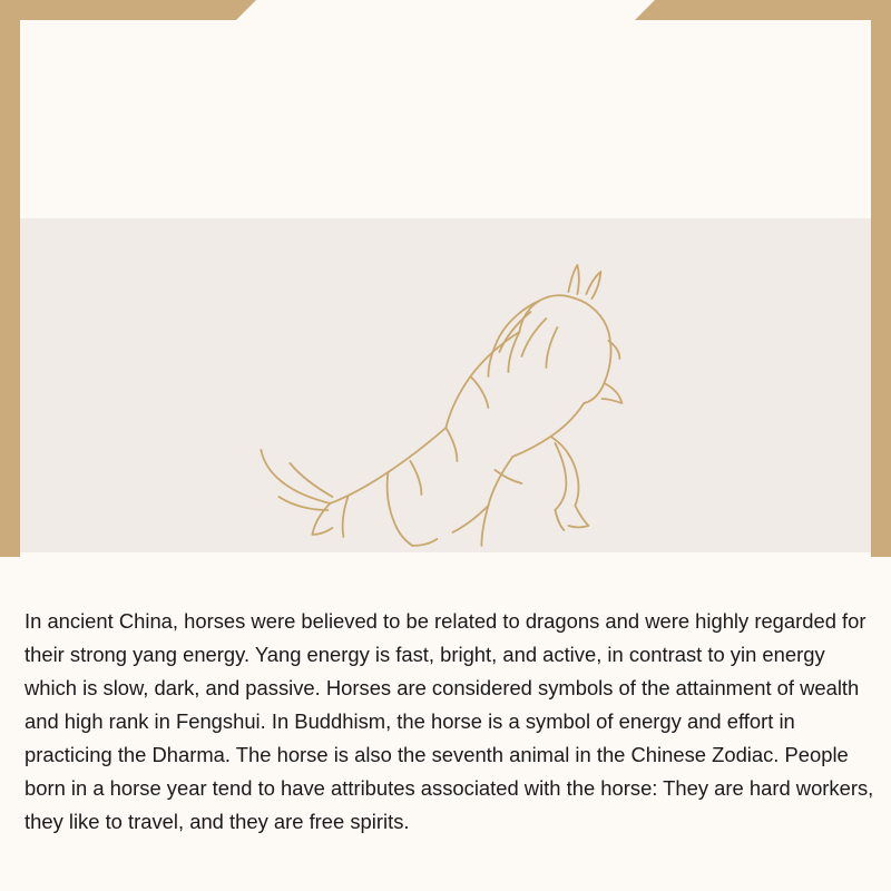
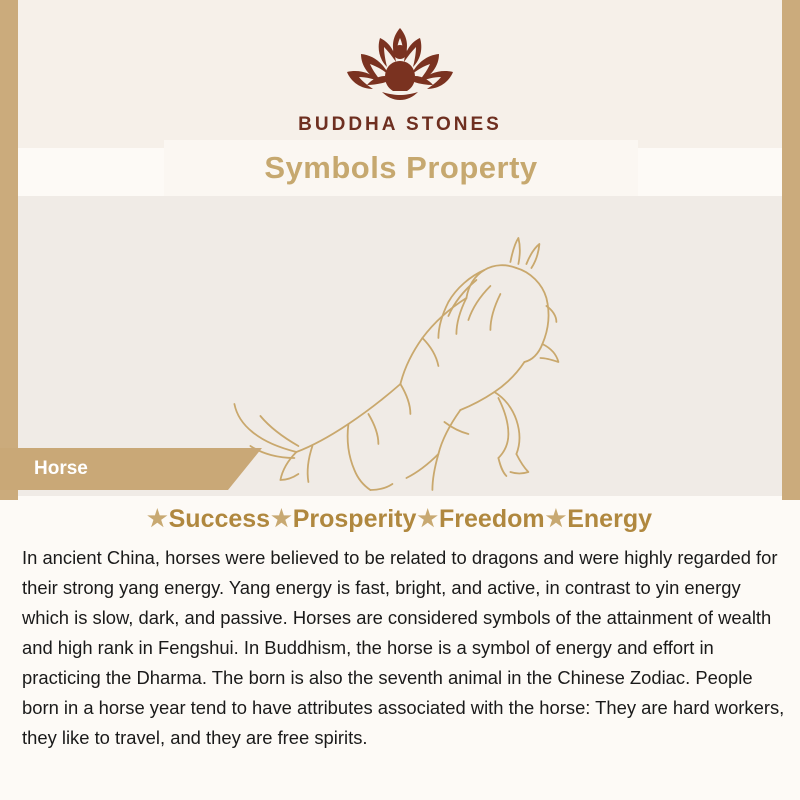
+ BUDDHA STONES
+ Symbols Property
+ Horse
+ ★Success★Prosperity★Freedom★Energy
- In ancient China, horses were believed to be related to dragons and were highly regarded for their strong yang energy. Yang energy is fast, bright, and active, in contrast to yin energy which is slow, dark, and passive. Horses are considered symbols of the attainment of wealth and high rank in Fengshui. In Buddhism, the horse is a symbol of energy and effort in practicing the Dharma. The horse is also the seventh animal in the Chinese Zodiac. People born in a horse year tend to have attributes associated with the horse: They are hard workers, they like to travel, and they are free spirits.
+ In ancient China, horses were believed to be related to dragons and were highly regarded for their strong yang energy. Yang energy is fast, bright, and active, in contrast to yin energy which is slow, dark, and passive. Horses are considered symbols of the attainment of wealth and high rank in Fengshui. In Buddhism, the horse is a symbol of energy and effort in practicing the Dharma. The born is also the seventh animal in the Chinese Zodiac. People born in a horse year tend to have attributes associated with the horse: They are hard workers, they like to travel, and they are free spirits.
